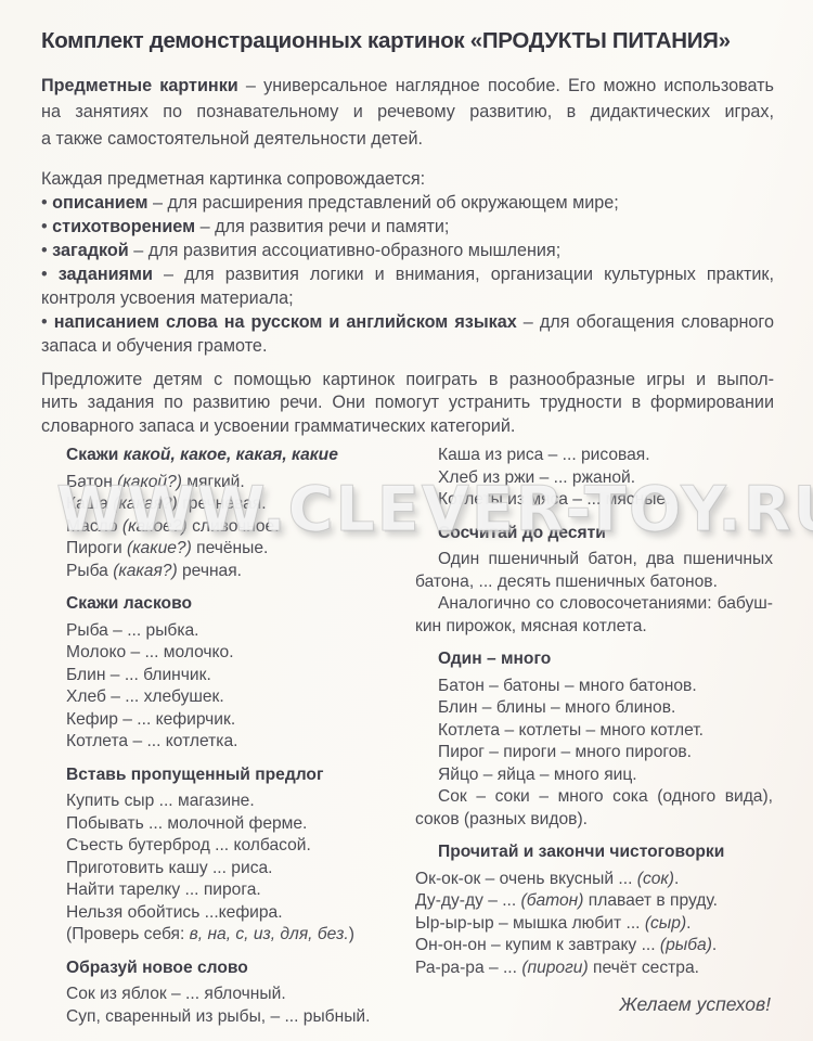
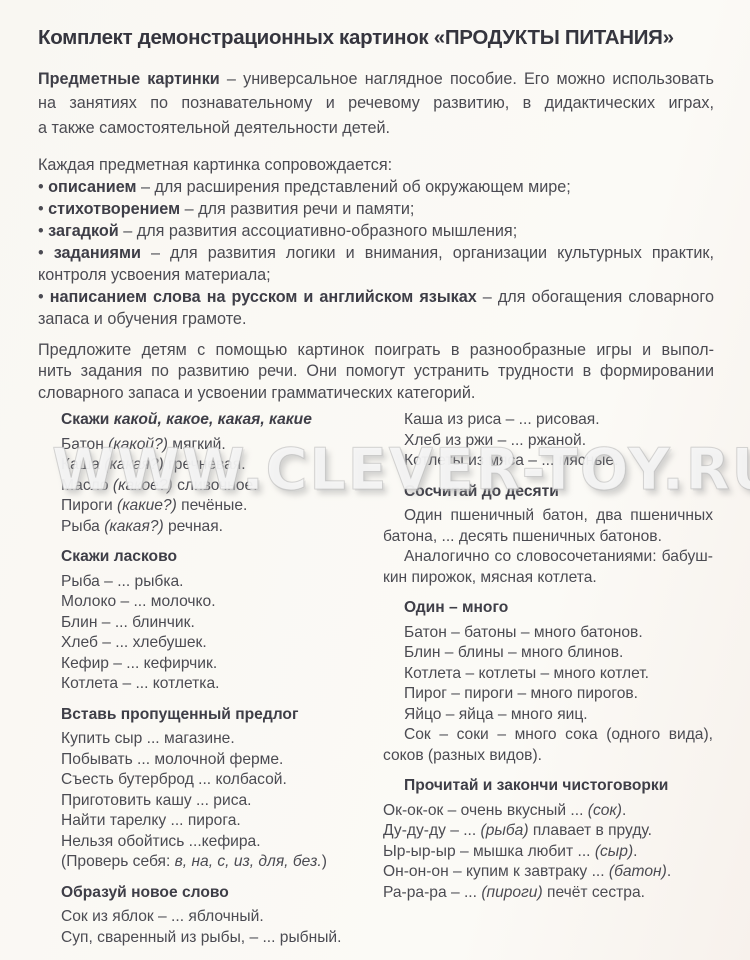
  WWW.CLEVER-TOY.R
  Комплект демонстрационных картинок «ПРОДУКТЫ ПИТАНИЯ»
  Предметные картинки – универсальное наглядное пособие. Его можно использовать
  на занятиях по познавательному и речевому развитию, в дидактических играх,
  а также самостоятельной деятельности детей.
  Каждая предметная картинка сопровождается:
  • описанием – для расширения представлений об окружающем мире;
  • стихотворением – для развития речи и памяти;
  • загадкой – для развития ассоциативно-образного мышления;
  • заданиями – для развития логики и внимания, организации культурных практик,
  контроля усвоения материала;
  • написанием слова на русском и английском языках – для обогащения словарного
  запаса и обучения грамоте.
  Предложите детям с помощью картинок поиграть в разнообразные игры и выпол-
  нить задания по развитию речи. Они помогут устранить трудности в формировании
  словарного запаса и усвоении грамматических категорий.
  Скажи какой, какое, какая, какие
  Батон (какой?) мягкий.
  Каша (какая?) гречневая.
  Масло (какое?) сливочное.
  Пироги (какие?) печёные.
  Рыба (какая?) речная.
  Скажи ласково
  Рыба – ... рыбка.
  Молоко – ... молочко.
  Блин – ... блинчик.
  Хлеб – ... хлебушек.
  Кефир – ... кефирчик.
  Котлета – ... котлетка.
  Вставь пропущенный предлог
  Купить сыр ... магазине.
  Побывать ... молочной ферме.
  Съесть бутерброд ... колбасой.
  Приготовить кашу ... риса.
  Найти тарелку ... пирога.
  Нельзя обойтись ...кефира.
  (Проверь себя: в, на, с, из, для, без.)
  Образуй новое слово
  Сок из яблок – ... яблочный.
  Суп, сваренный из рыбы, – ... рыбный.
  Каша из риса – ... рисовая.
  Хлеб из ржи – ... ржаной.
  Котлеты из мяса – ... мясные.
  Сосчитай до десяти
  Один пшеничный батон, два пшеничных
  батона, ... десять пшеничных батонов.
  Аналогично со словосочетаниями: бабуш-
  кин пирожок, мясная котлета.
  Один – много
  Батон – батоны – много батонов.
  Блин – блины – много блинов.
  Котлета – котлеты – много котлет.
  Пирог – пироги – много пирогов.
  Яйцо – яйца – много яиц.
  Сок – соки – много сока (одного вида),
  соков (разных видов).
  Прочитай и закончи чистоговорки
  Ок-ок-ок – очень вкусный ... (сок).
- Ду-ду-ду – ... (батон) плавает в пруду.
+ Ду-ду-ду – ... (рыба) плавает в пруду.
  Ыр-ыр-ыр – мышка любит ... (сыр).
- Он-он-он – купим к завтраку ... (рыба).
+ Он-он-он – купим к завтраку ... (батон).
  Ра-ра-ра – ... (пироги) печёт сестра.
- Желаем успехов!
